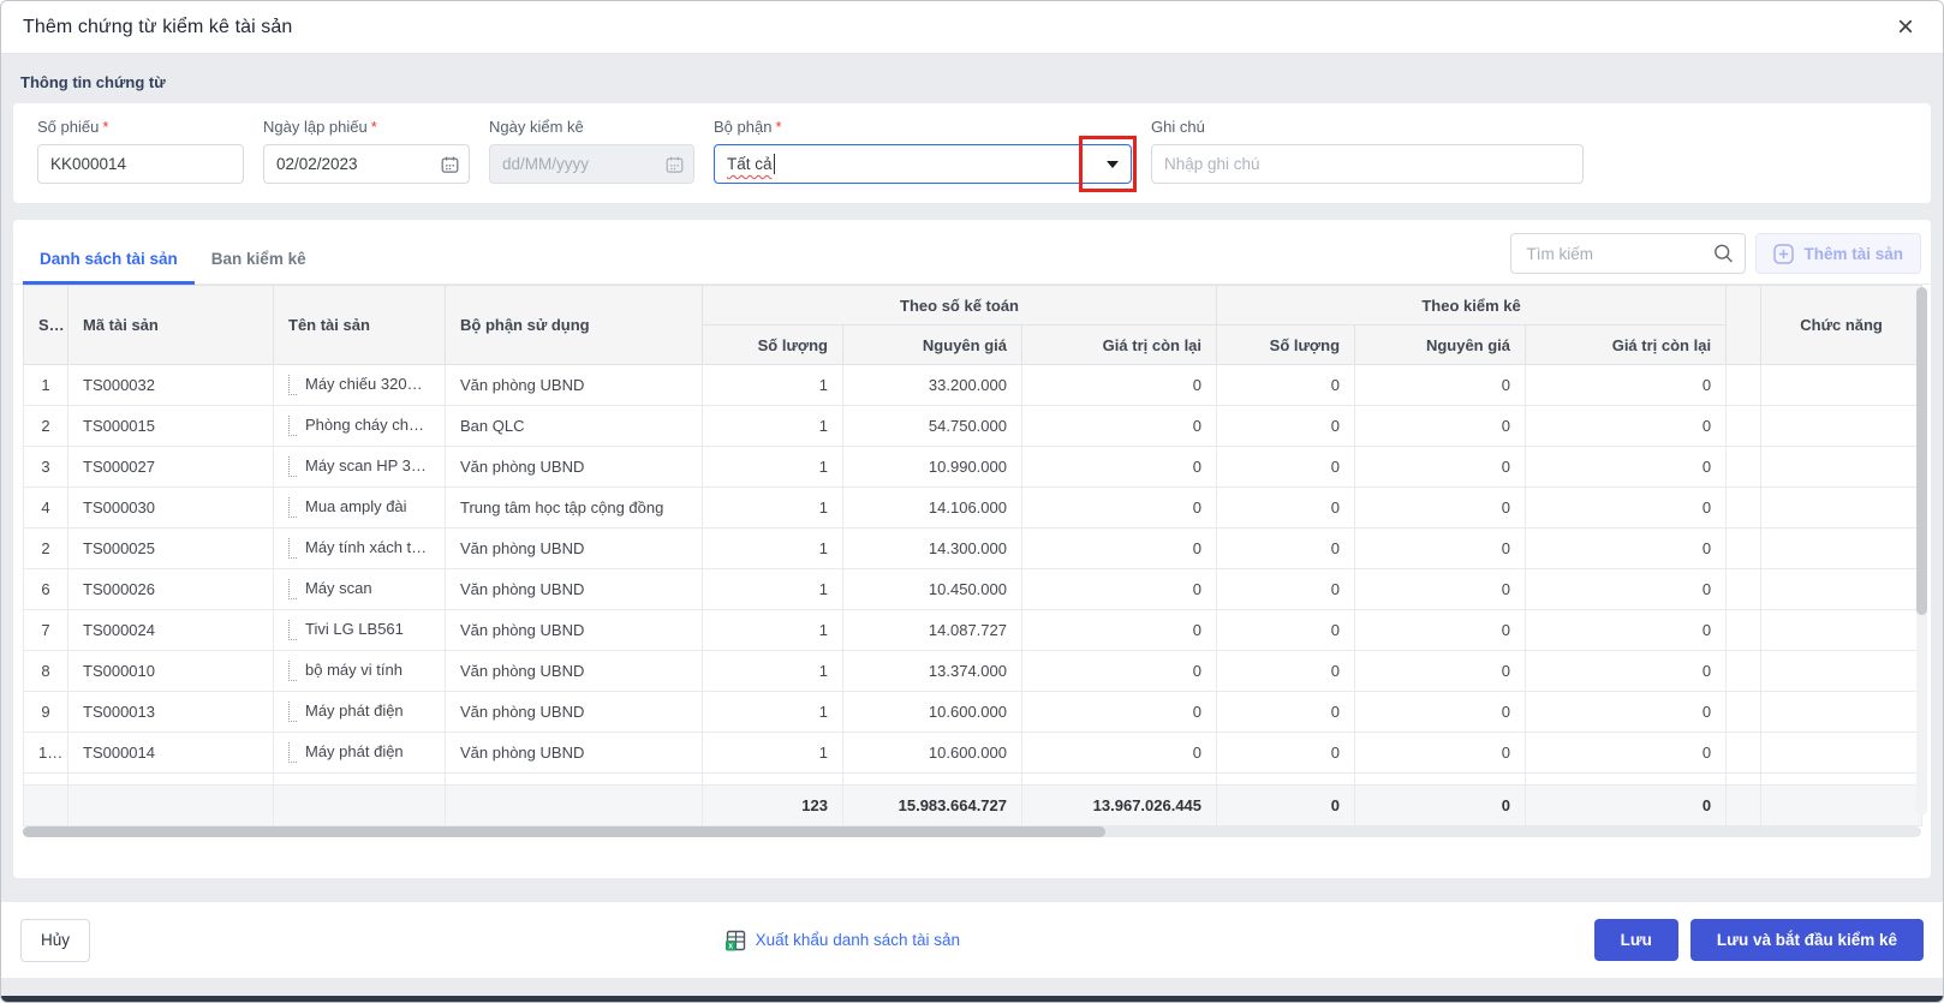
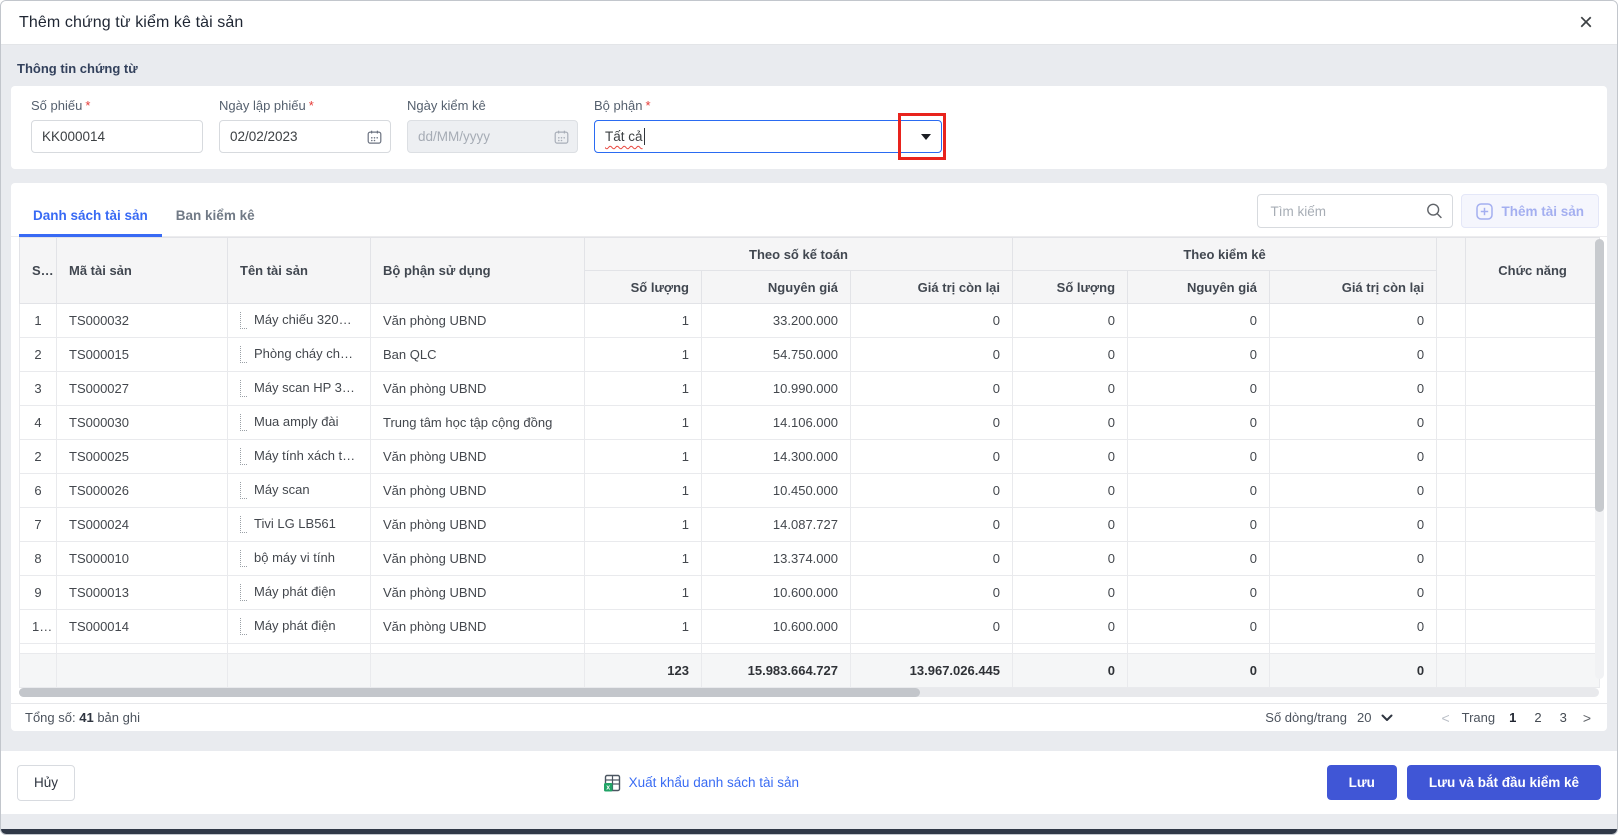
  Thêm chứng từ kiểm kê tài sản
  ×
  Thông tin chứng từ
  Số phiếu *
  KK000014
  Ngày lập phiếu *
  02/02/2023
  Ngày kiểm kê
  dd/MM/yyyy
  Bộ phận *
  Tất cả
- Ghi chú
- Nhập ghi chú
  Danh sách tài sản
  Ban kiểm kê
  Tìm kiếm
  Thêm tài sản
  STT	Mã tài sản	Tên tài sản	Bộ phận sử dụng	Theo số kế toán	Theo kiểm kê		Chức năng
  Số lượng	Nguyên giá	Giá trị còn lại	Số lượng	Nguyên giá	Giá trị còn lại
  1	TS000032	Máy chiếu 3200 An.	Văn phòng UBND	1	33.200.000	0	0	0	0
  2	TS000015	Phòng cháy chữa c.	Ban QLC	1	54.750.000	0	0	0	0
  3	TS000027	Máy scan HP 3000..	Văn phòng UBND	1	10.990.000	0	0	0	0
  4	TS000030	Mua amply đài	Trung tâm học tập cộng đồng	1	14.106.000	0	0	0	0
  2	TS000025	Máy tính xách tay ...	Văn phòng UBND	1	14.300.000	0	0	0	0
  6	TS000026	Máy scan	Văn phòng UBND	1	10.450.000	0	0	0	0
  7	TS000024	Tivi LG LB561	Văn phòng UBND	1	14.087.727	0	0	0	0
  8	TS000010	bộ máy vi tính	Văn phòng UBND	1	13.374.000	0	0	0	0
  9	TS000013	Máy phát điện	Văn phòng UBND	1	10.600.000	0	0	0	0
  10	TS000014	Máy phát điện	Văn phòng UBND	1	10.600.000	0	0	0	0
  				123	15.983.664.727	13.967.026.445	0	0	0
+ Tổng số: 41 bản ghi
+ Số dòng/trang
+ 20
+ <
+ Trang
+ 1
+ 2
+ 3
+ >
  Hủy
  Xuất khẩu danh sách tài sản
  Lưu
  Lưu và bắt đầu kiểm kê
